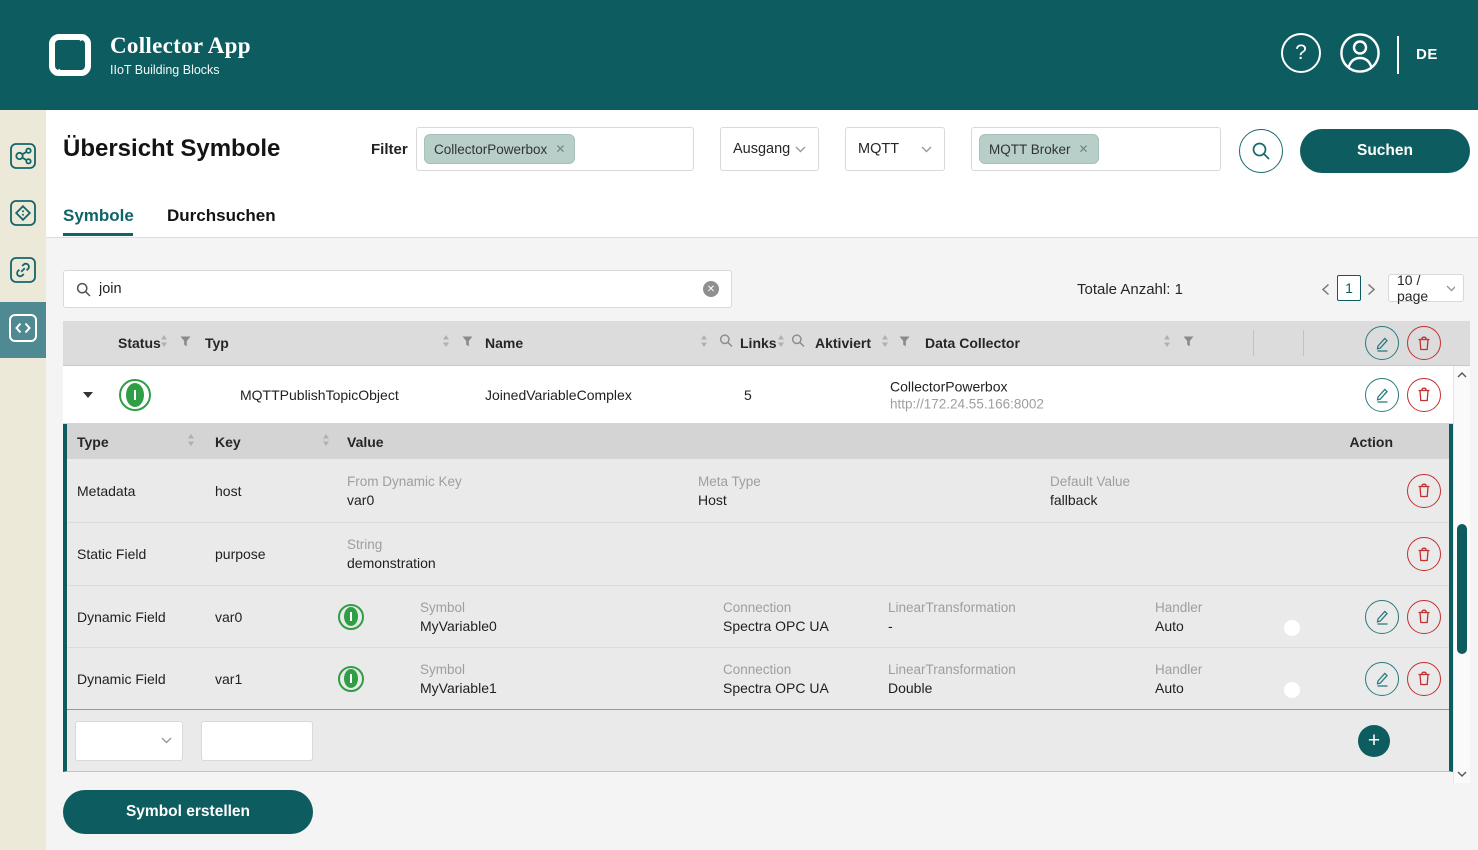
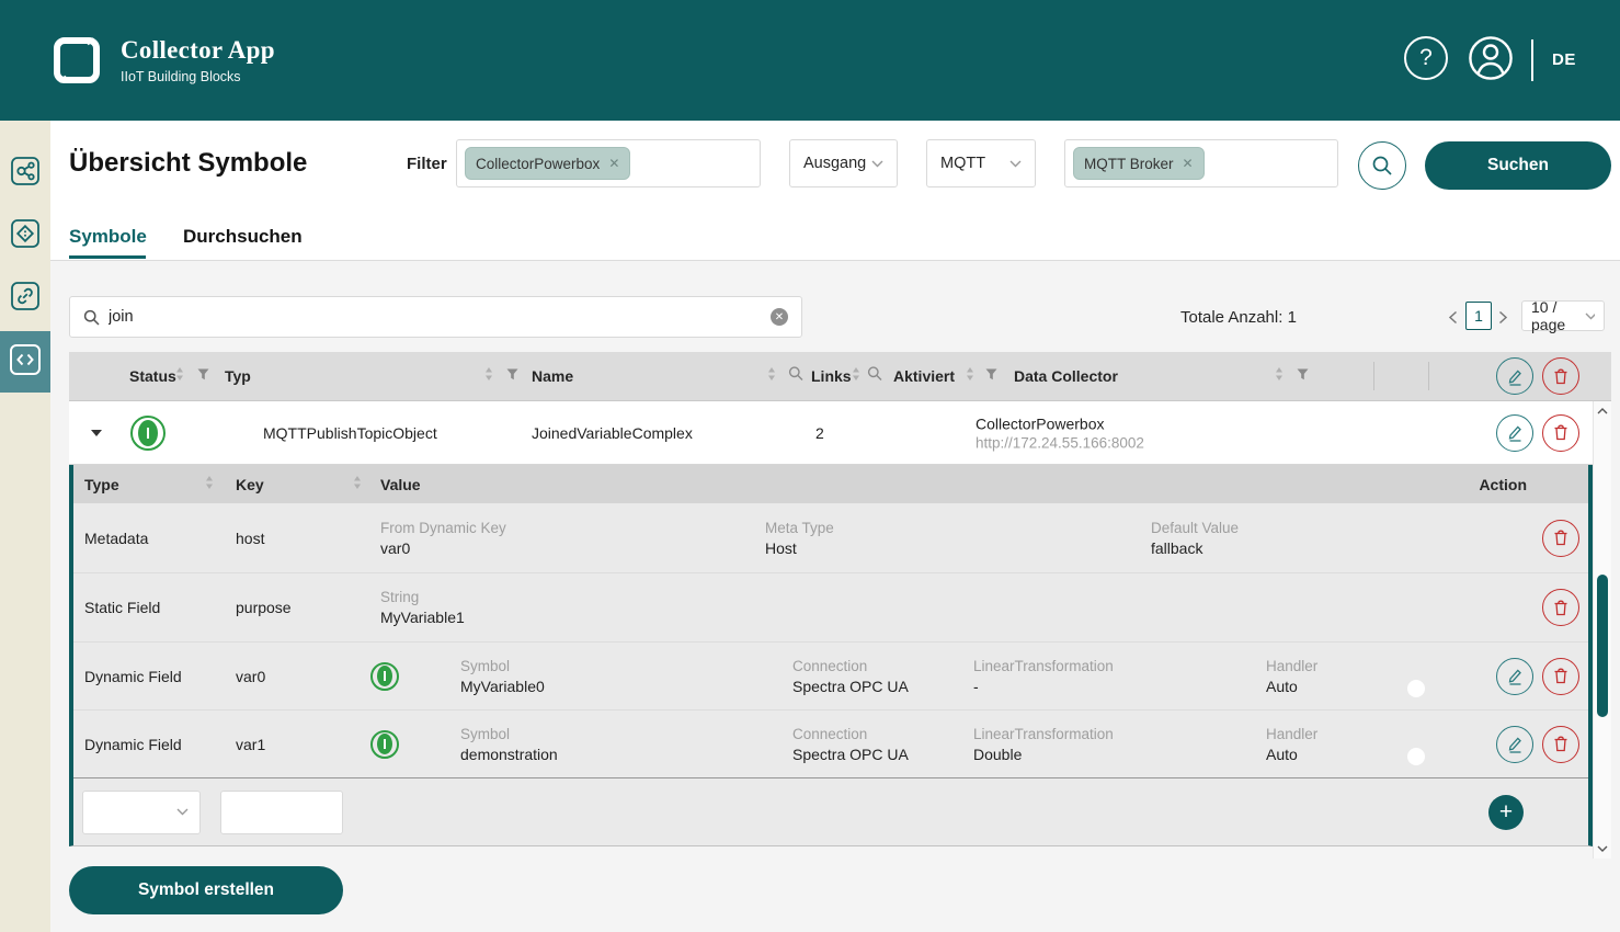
  Collector App
  IIoT Building Blocks
  ?
  DE
  Übersicht Symbole
  Filter
  CollectorPowerbox
  ✕
  Ausgang
  MQTT
  MQTT Broker
  ✕
  Suchen
  Symbole
  Durchsuchen
  join
  ✕
  Totale Anzahl: 1
  1
  10 / page
  Status
  Typ
  Name
  Links
  Aktiviert
  Data Collector
  MQTTPublishTopicObject
  JoinedVariableComplex
- 5
+ 2
  CollectorPowerbox
  http://172.24.55.166:8002
  Type
  Key
  Value
  Action
  Metadata
  host
  From Dynamic Key
  var0
  Meta Type
  Host
  Default Value
  fallback
  Static Field
  purpose
  String
- demonstration
+ MyVariable1
  Dynamic Field
  var0
  Symbol
  MyVariable0
  Connection
  Spectra OPC UA
  LinearTransformation
  -
  Handler
  Auto
  Dynamic Field
  var1
  Symbol
- MyVariable1
+ demonstration
  Connection
  Spectra OPC UA
  LinearTransformation
  Double
  Handler
  Auto
  +
  Symbol erstellen
